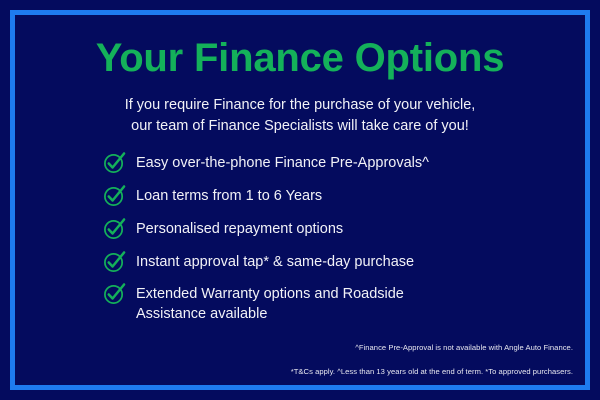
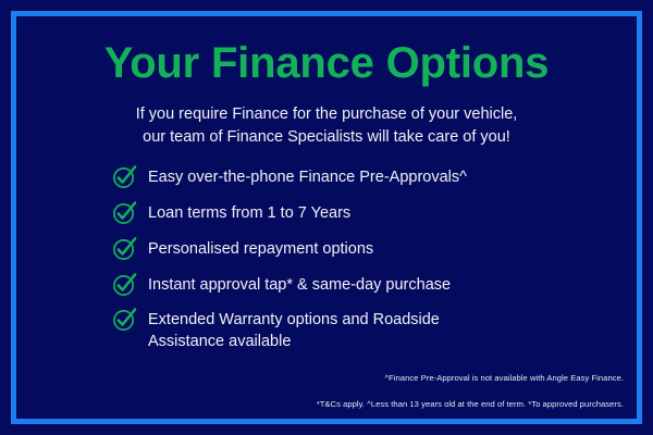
  Your Finance Options
  If you require Finance for the purchase of your vehicle,
  our team of Finance Specialists will take care of you!
  Easy over-the-phone Finance Pre-Approvals^
- Loan terms from 1 to 6 Years
+ Loan terms from 1 to 7 Years
  Personalised repayment options
  Instant approval tap* & same-day purchase
  Extended Warranty options and Roadside
  Assistance available
- ^Finance Pre-Approval is not available with Angle Auto Finance.
+ ^Finance Pre-Approval is not available with Angle Easy Finance.
  *T&Cs apply. ^Less than 13 years old at the end of term. *To approved purchasers.
